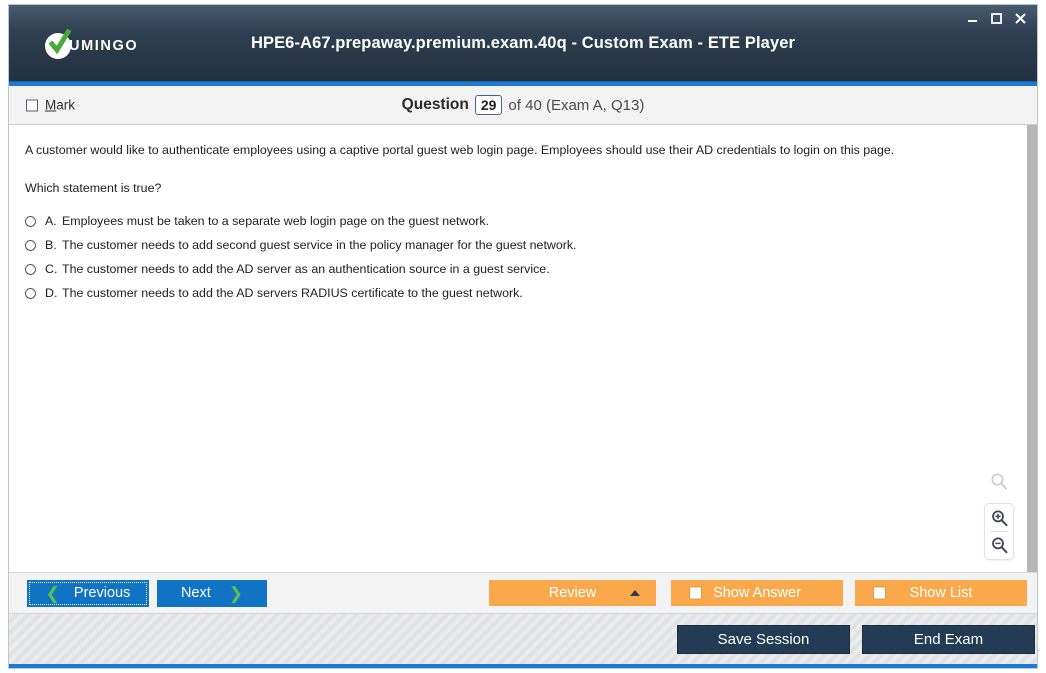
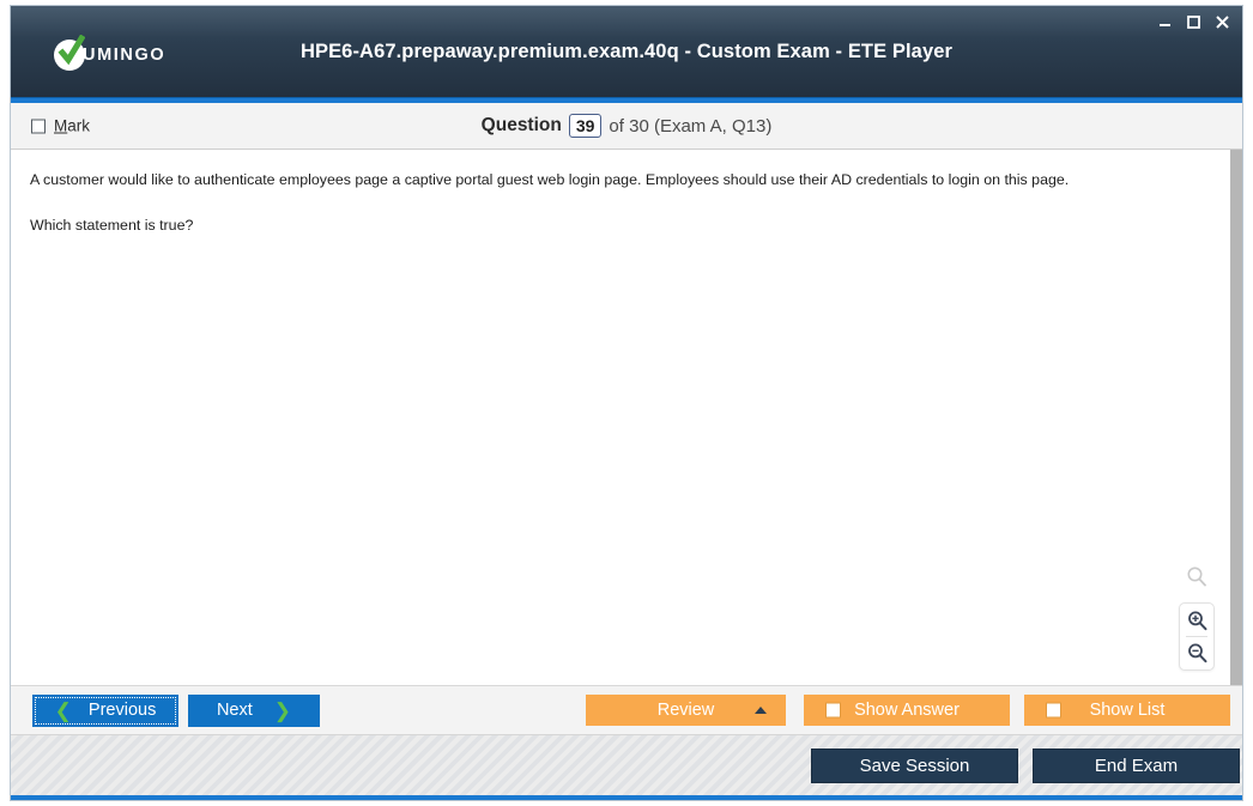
  UMINGO
  HPE6-A67.prepaway.premium.exam.40q - Custom Exam - ETE Player
  Mark
  Question
- 29
+ 39
- of 40 (Exam A, Q13)
+ of 30 (Exam A, Q13)
- A customer would like to authenticate employees using a captive portal guest web login page. Employees should use their AD credentials to login on this page.
+ A customer would like to authenticate employees page a captive portal guest web login page. Employees should use their AD credentials to login on this page.
  Which statement is true?
- A.
- Employees must be taken to a separate web login page on the guest network.
- B.
- The customer needs to add second guest service in the policy manager for the guest network.
- C.
- The customer needs to add the AD server as an authentication source in a guest service.
- D.
- The customer needs to add the AD servers RADIUS certificate to the guest network.
  ❮
  Previous
  Next
  ❯
  Review
  Show Answer
  Show List
  Save Session
  End Exam
